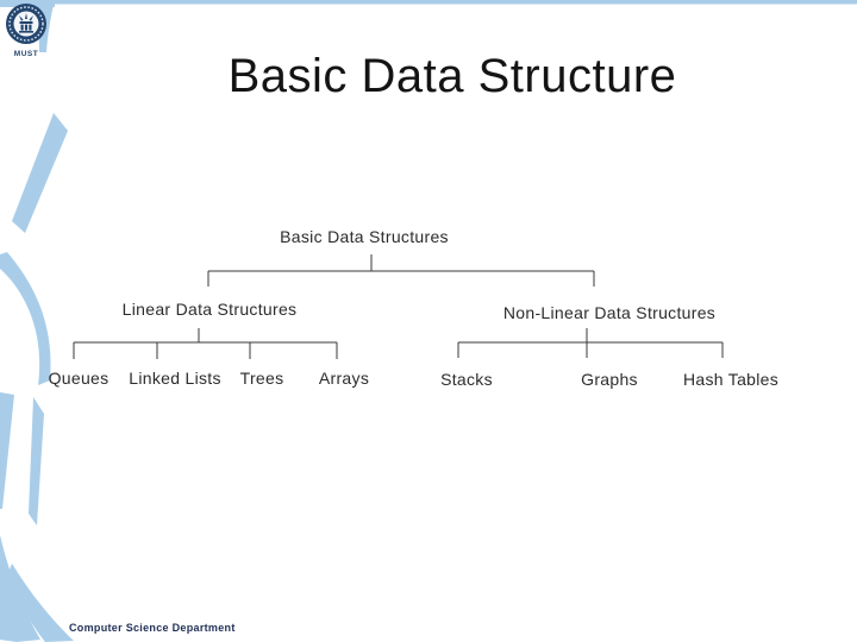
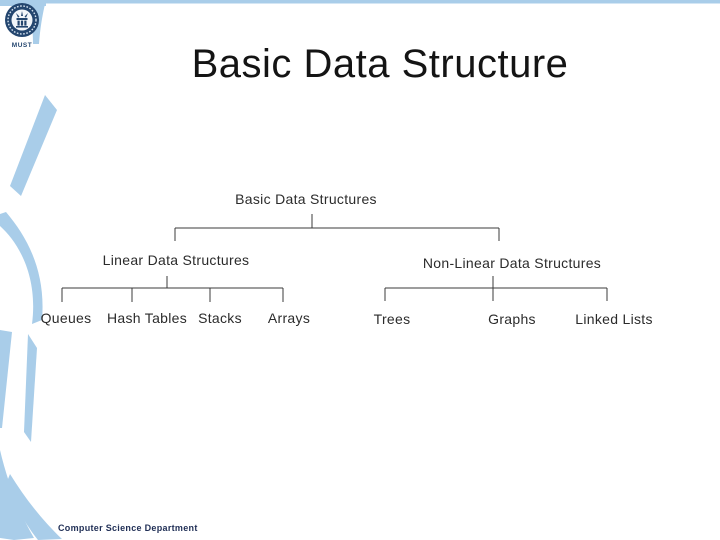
  Basic Data Structure
  Basic Data Structures
  Linear Data Structures
  Non-Linear Data Structures
  Queues
- Linked Lists
+ Hash Tables
- Trees
+ Stacks
  Arrays
- Stacks
+ Trees
  Graphs
- Hash Tables
+ Linked Lists
  Computer Science Department
